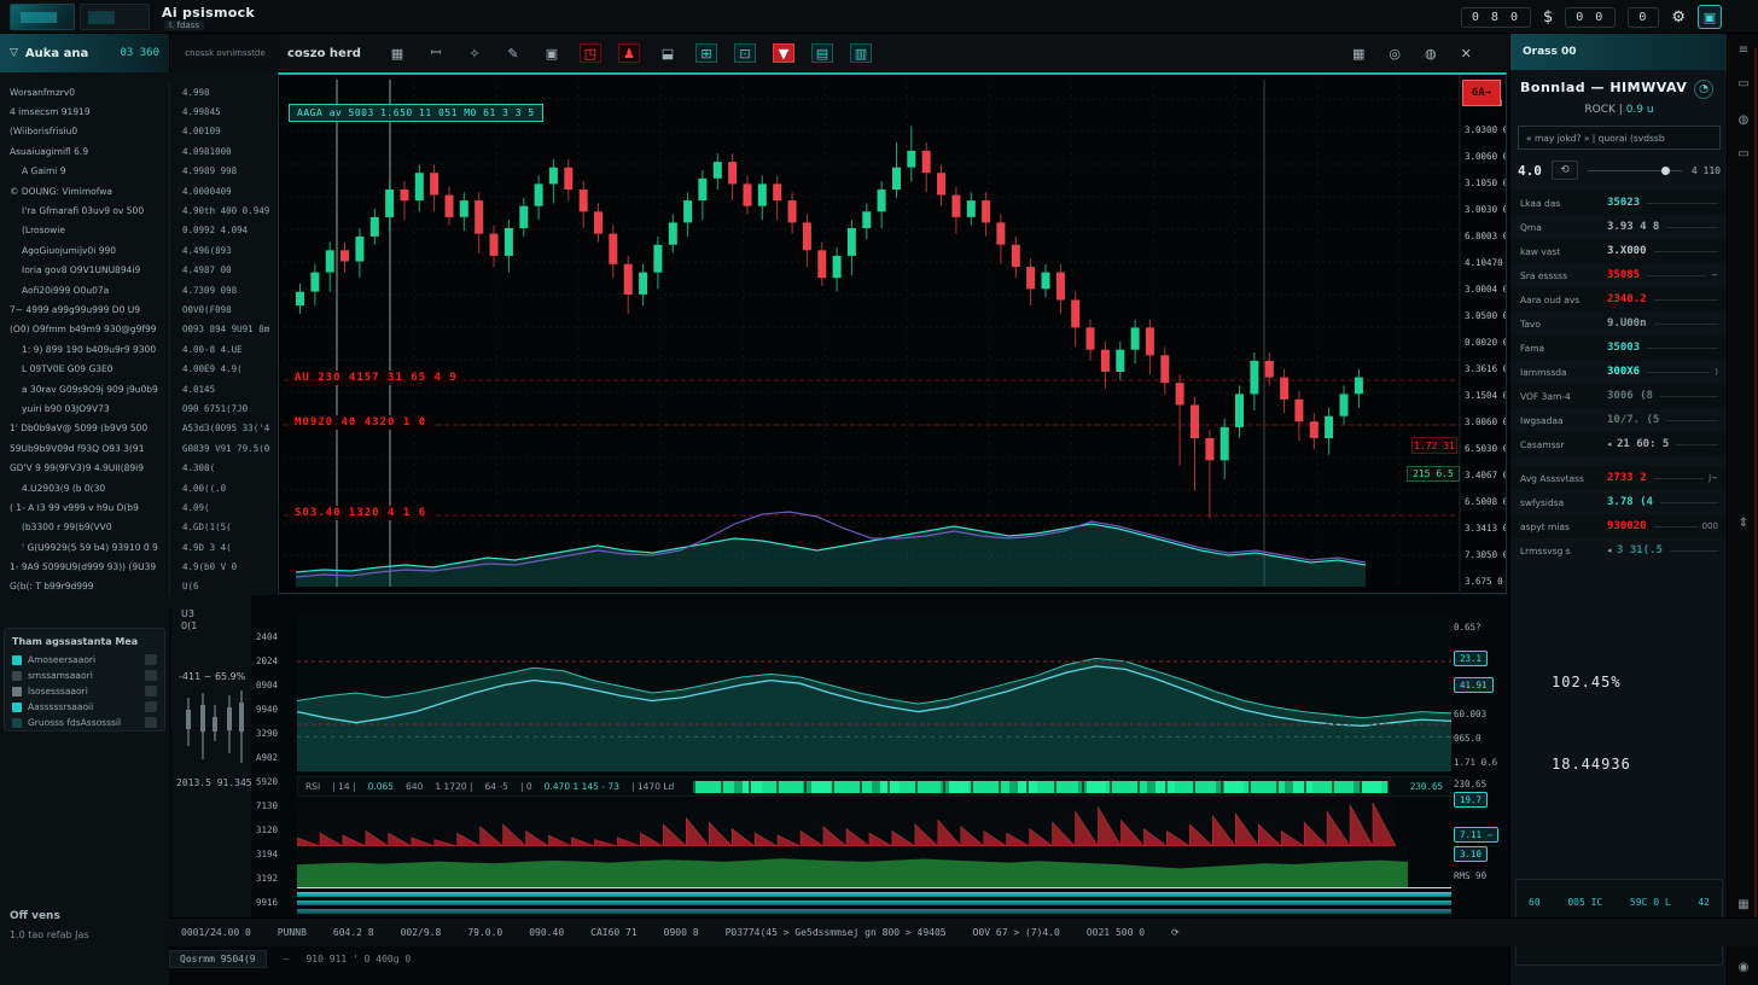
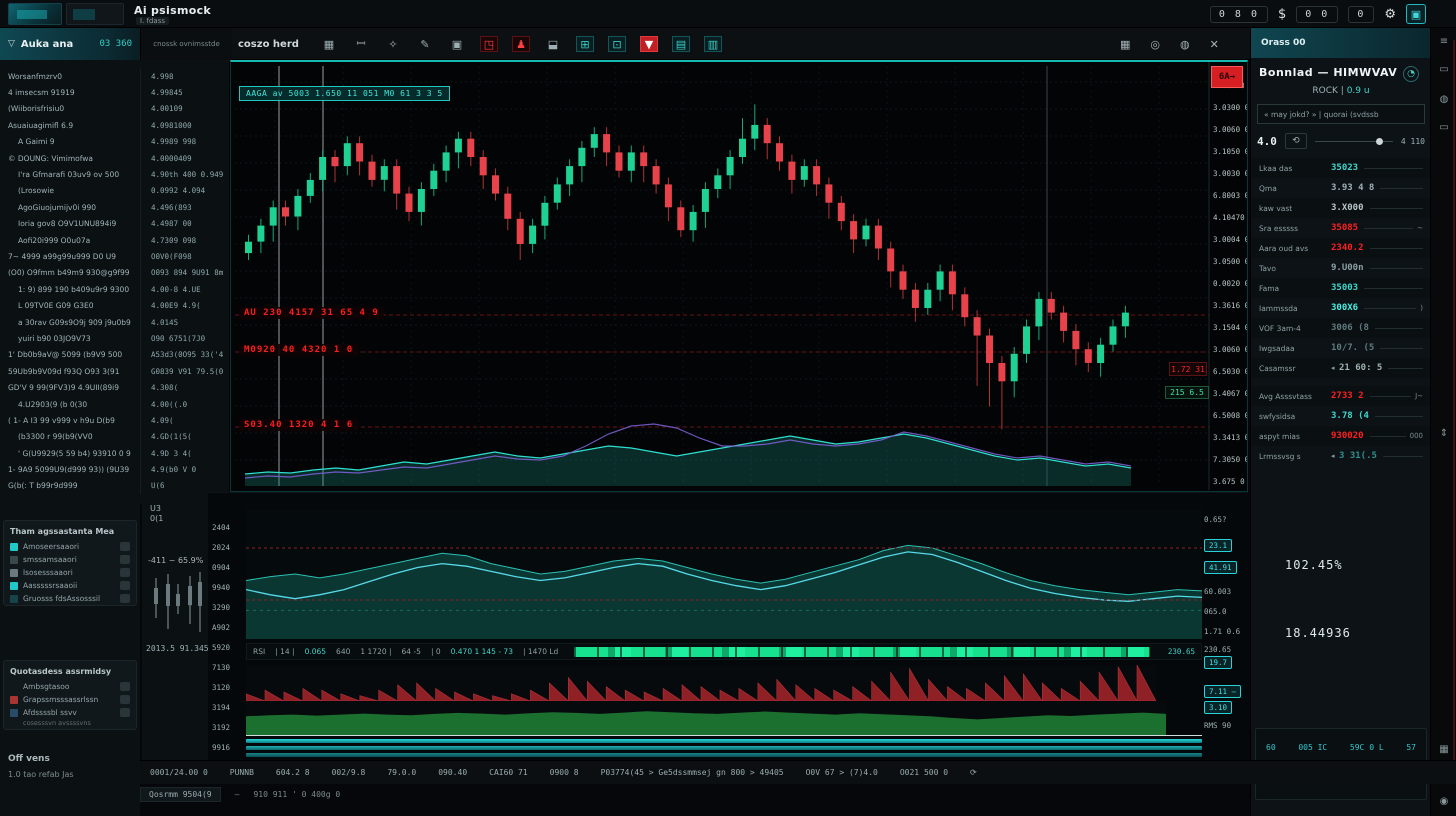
  Ai psismock
  I. fdass
  0 8 0
  $
  0 0
  0
  ⚙
  ▣
  ▽
  Auka ana
  03 360
  cnossk ovnimsstde
  coszo herd
  ▦
  𝄩
  ✧
  ✎
  ▣
  ◳
  ♟
  ⬓
  ⊞
  ⊡
  ▼
  ▤
  ▥
  ▦
  ◎
  ◍
  ✕
  Worsanfmzrv0
  4.998
  4 imsecsm 91919
  4.99845
  (Wiiborisfrisiu0
  4.00109
  Asuaiuagimifl 6.9
  4.0981000
  A Gaimi 9
  4.9989 998
  © DOUNG: Vimimofwa
  4.0000409
  I'ra Gfmarafi 03uv9 ov 500
  4.90th 400 0.949
  (Lrosowie
  0.0992 4.094
  AgoGiuojumijv0i 990
  4.496(893
  Ioria gov8 O9V1UNU894i9
  4.4987 00
  Aofi20i999 O0u07a
  4.7309 098
  7~ 4999 a99g99u999 D0 U9
  O0V0(F098
  (O0) O9fmm b49m9 930@g9f99
  O093 894 9U91 8m
  1: 9) 899 190 b409u9r9 9300
  4.00-8 4.UE
  L 09TV0E G09 G3E0
  4.00E9 4.9(
  a 30rav G09s9O9j 909 j9u0b9
  4.0145
  yuiri b90 03JO9V73
  O90 6751(7J0
  1' Db0b9aV@ 5099 (b9V9 500
  A53d3(0O95 33('4
  59Ub9b9V09d f93Q O93 3(91
  G0839 V91 79.5(0
  GD'V 9 99(9FV3)9 4.9UII(89i9
  4.308(
  4.U2903(9 (b 0(30
  4.00((.0
  ( 1- A I3 99 v999 v h9u D(b9
  4.09(
  (b3300 r 99(b9(VV0
  4.GD(1(5(
  ' G(U9929(5 59 b4) 93910 0 9
  4.9D 3 4(
  1- 9A9 5099U9(d999 93)) (9U39
  4.9(b0 V 0
  G(b(: T b99r9d999
  U(6
  Tham agssastanta Mea
  Amoseersaaori
  smssamsaaori
  lsosesssaaori
  Aasssssrsaaoii
  Gruosss fdsAssosssil
+ Quotasdess assrmidsy
+ Ambsgtasoo
+ Grapssmsssassrlssn
+ Afdssssbl ssvv
+ cosesssvn avssssvns
  Off vens
  1.0 tao refab Jas
  U3
  0(1
  -411 ~ 65.9%
  2013.5 91.345
  3.0300 0
  3.0060 0
  3.1050 0
  3.0030 0
  6.8003 0
  4.10470
  3.0004 0
  3.0500 0
  0.0020 0
  3.3616 0
  3.1504 0
  3.0060 0
  6.5030 0
  3.4067 0
  6.5008 0
  3.3413 0
  7.3050 0
  3.675 0
  AAGA av 5003 1.650 11 051 M0 61 3 3 5
  AU 230 4157 31 65 4 9
  M0920 40 4320 1 0
  S03.40 1320 4 1 6
  6A→
  1.72 31
  215 6.5
  2404
  2024
  0904
  9940
  3290
  A902
  5920
  7130
  3120
  3194
  3192
  9916
  RSI
  | 14 |
  0.065
  640
  1 1720 |
  64 -5
  | 0
  0.470 1 145 - 73
  | 1470 Ld
  230.65
  0.65?
  23.1
  41.91
  60.003
  065.0
  1.71 0.6
  230.65
  19.7
  7.11 —
  3.10
  RMS 90
  Orass 00
  Bonnlad — HIMWVAV
  ◔
  ROCK | 0.9 u
  « may jokd? » | quorai (svdssb
  4.0
  ⟲
  4 110
  Lkaa das
  35023
  Qma
  3.93 4 8
  kaw vast
  3.X000
  Sra esssss
  35085
  ~
  Aara oud avs
  2340.2
  Tavo
  9.U00n
  Fama
  35003
  Iammssda
  300X6
  )
  VOF 3am-4
  3006 (8
  Iwgsadaa
  10/7. (5
  Casamssr
  ◂
  21 60: 5
  Avg Asssvtass
  2733 2
  J~
  swfysidsa
  3.78 (4
  aspyt mias
  930020
  000
  Lrmssvsg s
  ◂
  3 31(.5
  102.45%
  18.44936
  60
  005 IC
  59C 0 L
- 42
+ 57
  ≡
  ▭
  ◍
  ▭
  ⇕
  ▦
  ◉
  0001/24.00 0
  PUNNB
  604.2 8
  002/9.8
  79.0.0
  090.40
  CAI60 71
  0900 8
  P03774(45 > Ge5dssmmsej gn 800 > 49405
  O0V 67 > (7)4.0
  O021 500 0
  ⟳
  Qosrmm 9504(9
  —
  910 911 ' 0 400g 0
